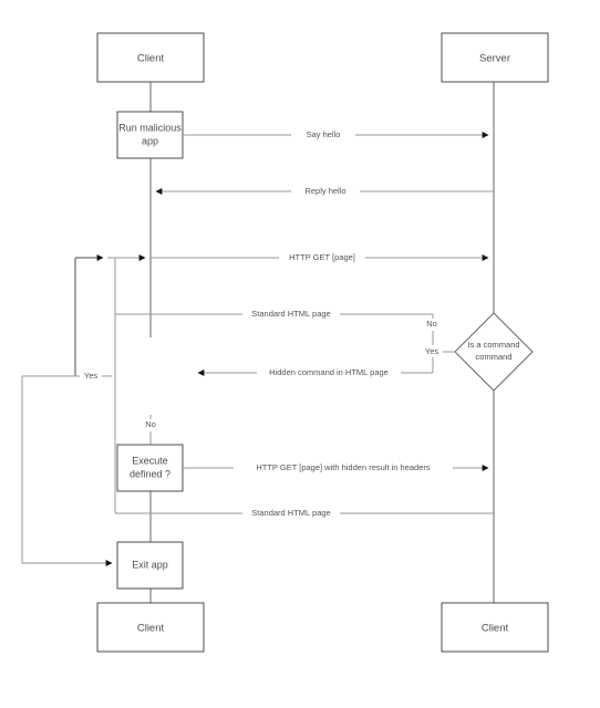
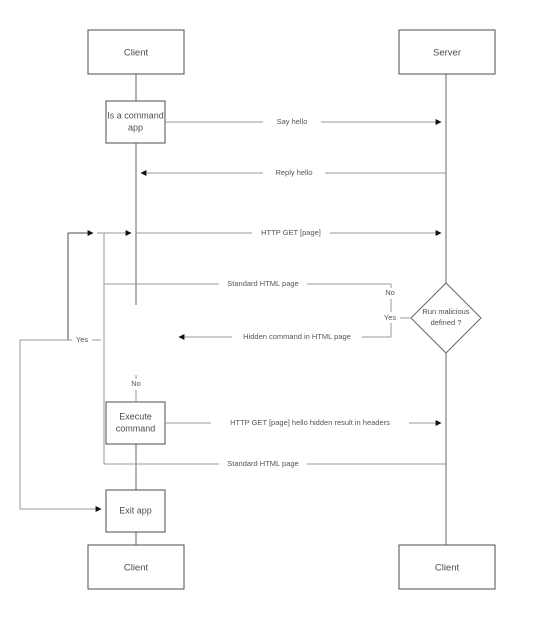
  Client
  Server
- Run malicious
+ Is a command
  app
  Say hello
  Reply hello
  HTTP GET [page]
  Standard HTML page
- Is a command
+ Run malicious
- command
+ defined ?
  No
  Yes
  Hidden command in HTML page
  Yes
  No
  Execute
- defined ?
+ command
- HTTP GET [page] with hidden result in headers
+ HTTP GET [page] hello hidden result in headers
  Standard HTML page
  Exit app
  Client
  Client
